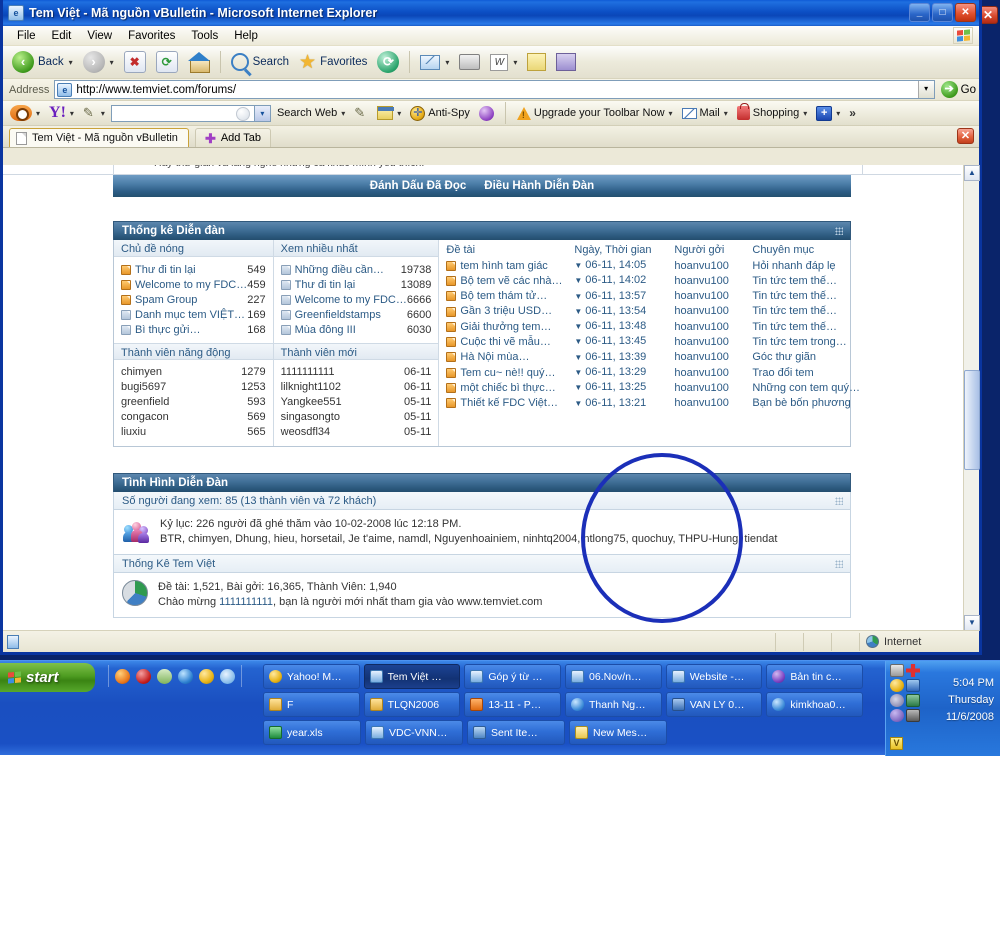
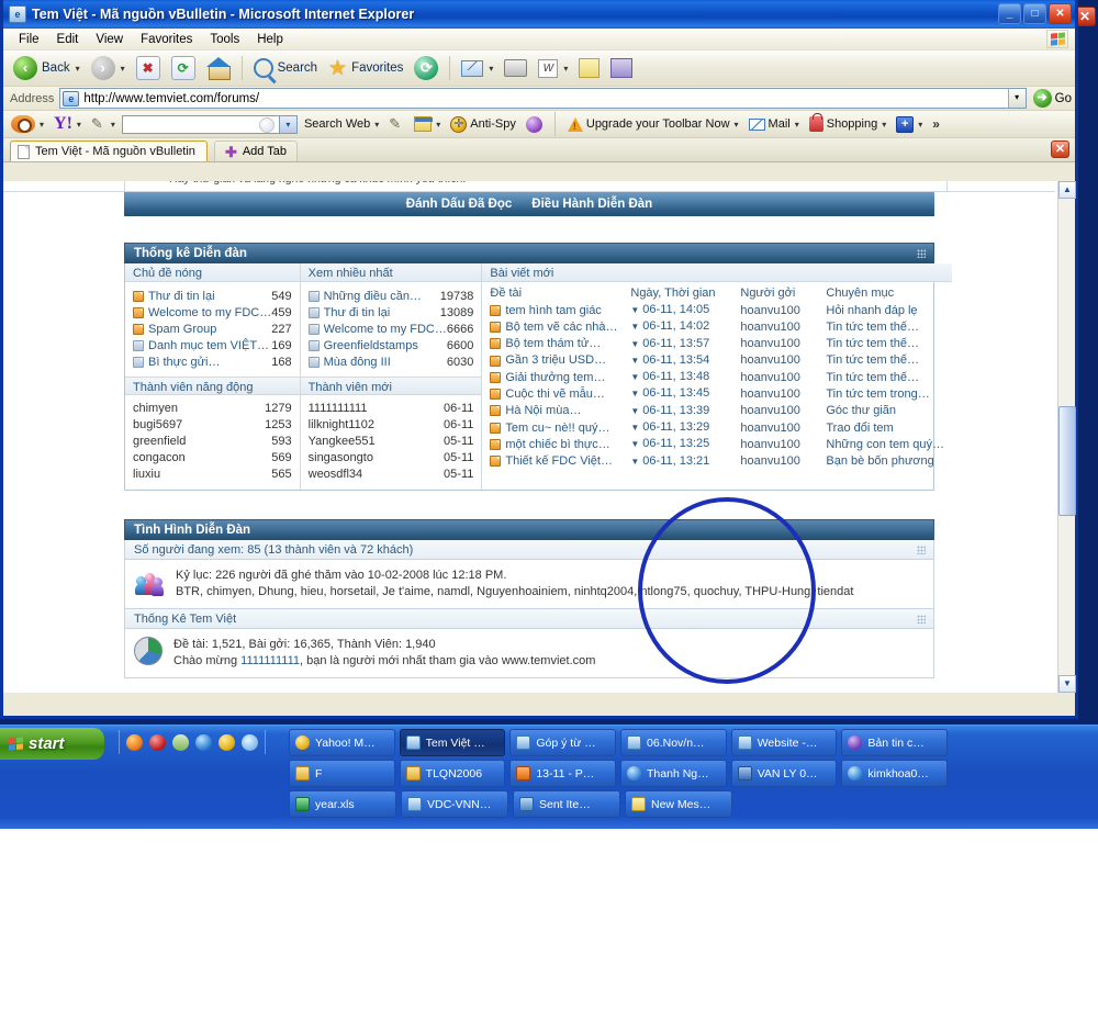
  ✕
  e
  Tem Việt - Mã nguồn vBulletin - Microsoft Internet Explorer
  _
  □
  ✕
  File
  Edit
  View
  Favorites
  Tools
  Help
  ‹
  Back
  ▾
  ›
  ▾
  ✖
  ⟳
  Search
  ★
  Favorites
  ⟳
  ▾
  W
  ▾
  Address
  e
  http://www.temviet.com/forums/
  ▾
  ➔
  Go
  ▾
  Y!
  ▾
  ▾
  ▾
  Search Web
  ▾
  ▾
  Anti-Spy
  Upgrade your Toolbar Now
  ▾
  Mail
  ▾
  Shopping
  ▾
  +
  ▾
  »
  Tem Việt - Mã nguồn vBulletin
  ✚
  Add Tab
  ✕
  Đánh Dấu Đã Đọc
  Điều Hành Diễn Đàn
  Thống kê Diễn đàn
  Chủ đề nóng
  Thư đi tin lại
  549
  Welcome to my FDC…
  459
  Spam Group
  227
  Danh mục tem VIỆT…
  169
  Bì thực gửi…
  168
  Thành viên năng động
  chimyen
  1279
  bugi5697
  1253
  greenfield
  593
  congacon
  569
  liuxiu
  565
  Xem nhiều nhất
  Những điều cần…
  19738
  Thư đi tin lại
  13089
  Welcome to my FDC…
  6666
  Greenfieldstamps
  6600
  Mùa đông III
  6030
  Thành viên mới
  1111111111
  06-11
  lilknight1102
  06-11
  Yangkee551
  05-11
  singasongto
  05-11
  weosdfl34
  05-11
+ Bài viết mới
  Đề tài
  Ngày, Thời gian
  Người gởi
  Chuyên mục
  tem hình tam giác
  ▼ 06-11, 14:05
  hoanvu100
  Hỏi nhanh đáp lẹ
  Bộ tem vẽ các nhà…
  ▼ 06-11, 14:02
  hoanvu100
  Tin tức tem thế…
  Bộ tem thám tử…
  ▼ 06-11, 13:57
  hoanvu100
  Tin tức tem thế…
  Gần 3 triệu USD…
  ▼ 06-11, 13:54
  hoanvu100
  Tin tức tem thế…
  Giải thưởng tem…
  ▼ 06-11, 13:48
  hoanvu100
  Tin tức tem thế…
  Cuộc thi vẽ mẫu…
  ▼ 06-11, 13:45
  hoanvu100
  Tin tức tem trong…
  Hà Nội mùa…
  ▼ 06-11, 13:39
  hoanvu100
  Góc thư giãn
  Tem cu~ nè!! quý…
  ▼ 06-11, 13:29
  hoanvu100
  Trao đổi tem
  một chiếc bì thực…
  ▼ 06-11, 13:25
  hoanvu100
  Những con tem quý…
  Thiết kế FDC Việt…
  ▼ 06-11, 13:21
  hoanvu100
  Bạn bè bốn phương
  Tình Hình Diễn Đàn
  Số người đang xem: 85 (13 thành viên và 72 khách)
  Kỷ lục: 226 người đã ghé thăm vào 10-02-2008 lúc 12:18 PM.
  BTR, chimyen, Dhung, hieu, horsetail, Je t'aime, namdl, Nguyenhoainiem, ninhtq2004, ntlong75, quochuy, THPU-Hung, tiendat
  Thống Kê Tem Việt
  Đề tài: 1,521, Bài gởi: 16,365, Thành Viên: 1,940
  Chào mừng 1111111111, bạn là người mới nhất tham gia vào www.temviet.com
  ▲
  ▼
- Internet
  start
  Yahoo! M…
  Tem Việt …
  Góp ý từ …
  06.Nov/n…
  Website -…
  Bản tin c…
  F
  TLQN2006
  13-11 - P…
  Thanh Ng…
  VAN LY 0…
  kimkhoa0…
  year.xls
  VDC-VNN…
  Sent Ite…
  New Mes…
- 5:04 PM
- Thursday
- 11/6/2008
- V
